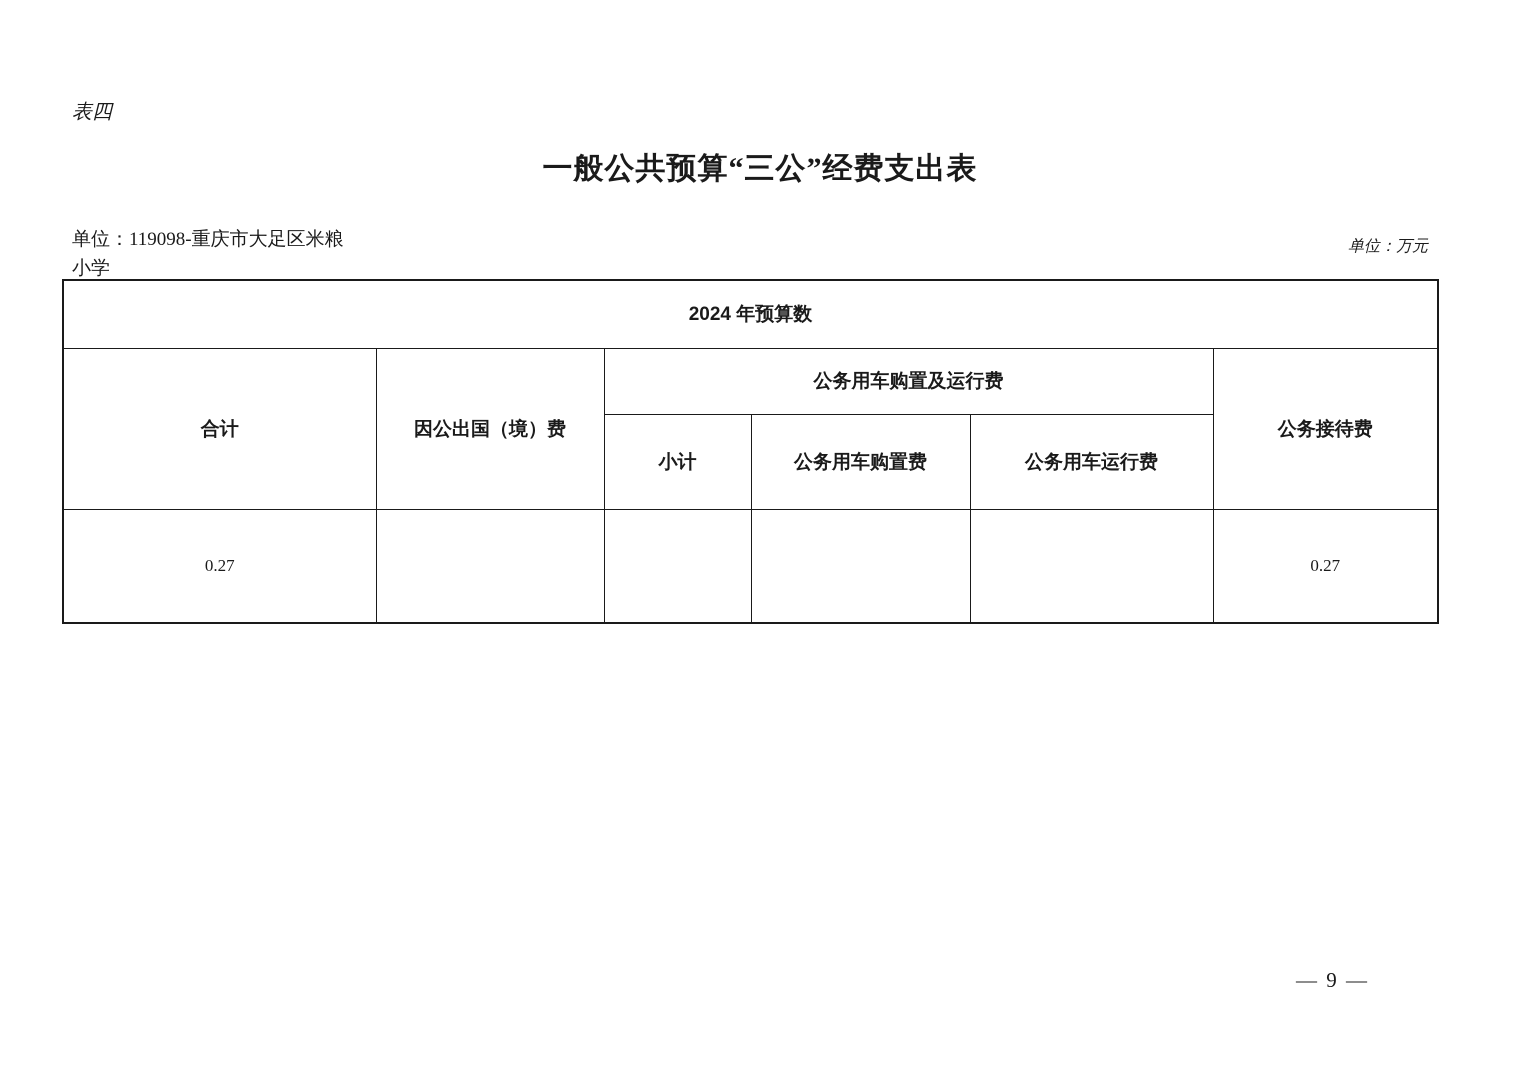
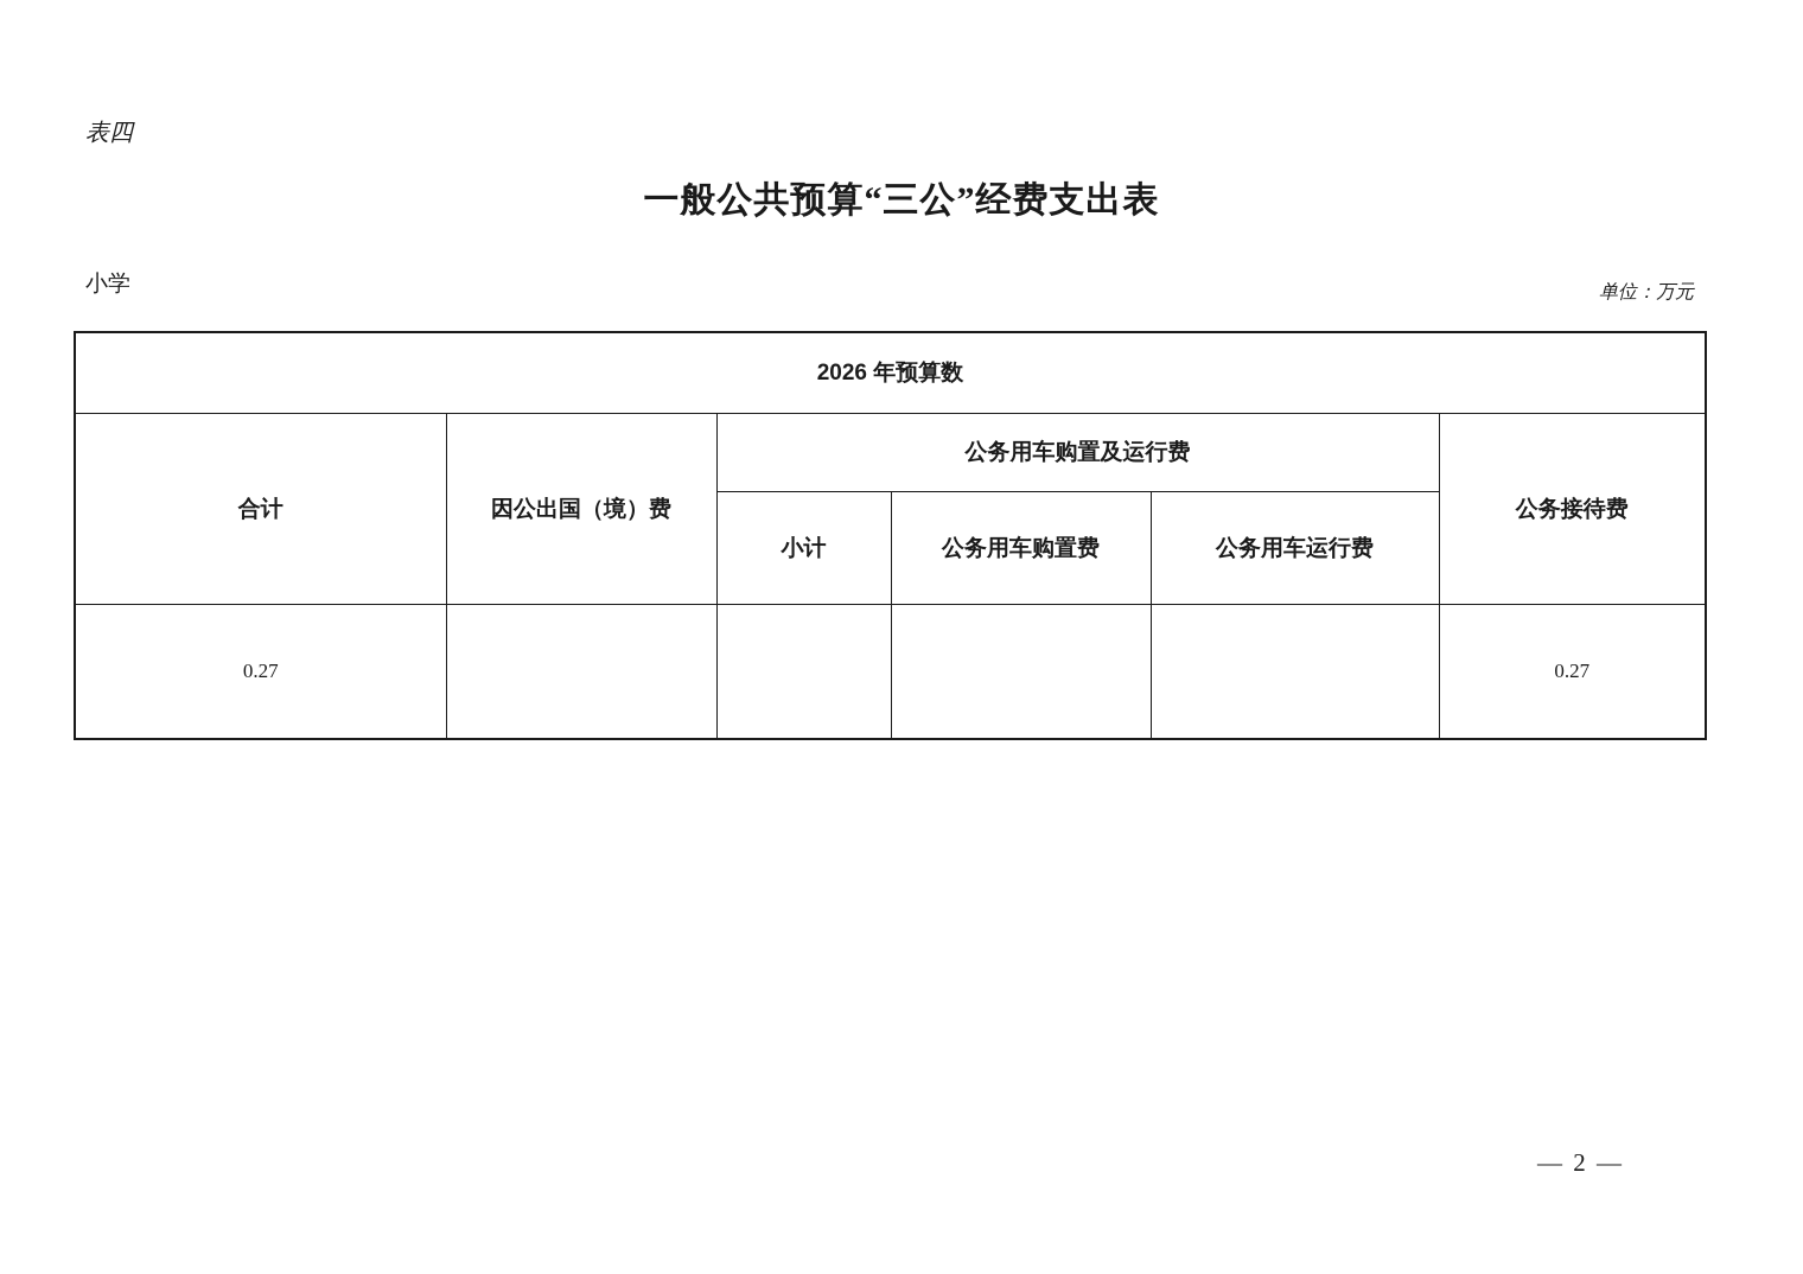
  表四
  一般公共预算“三公”经费支出表
- 单位：119098-重庆市大足区米粮
  小学
  单位：万元
- 2024 年预算数
+ 2026 年预算数
  合计	因公出国（境）费	公务用车购置及运行费	公务接待费
  小计	公务用车购置费	公务用车运行费
  0.27					0.27
- — 9 —
+ — 2 —
